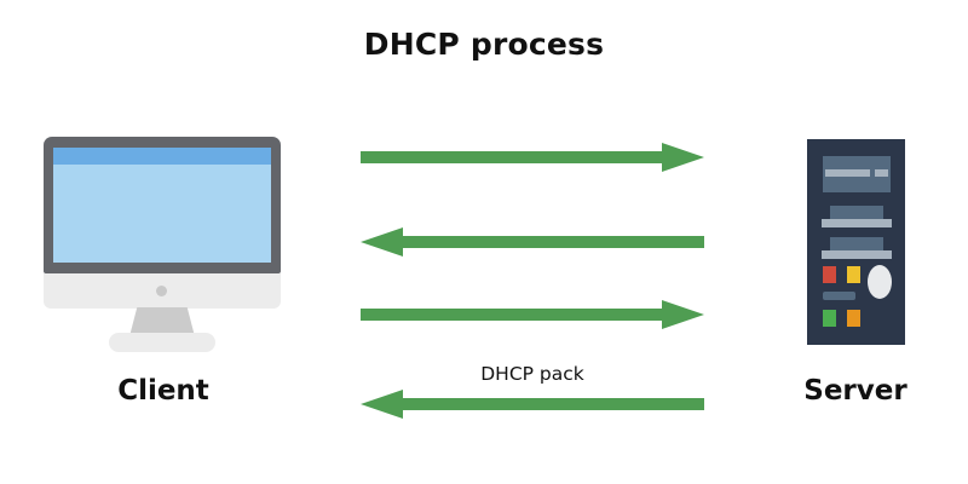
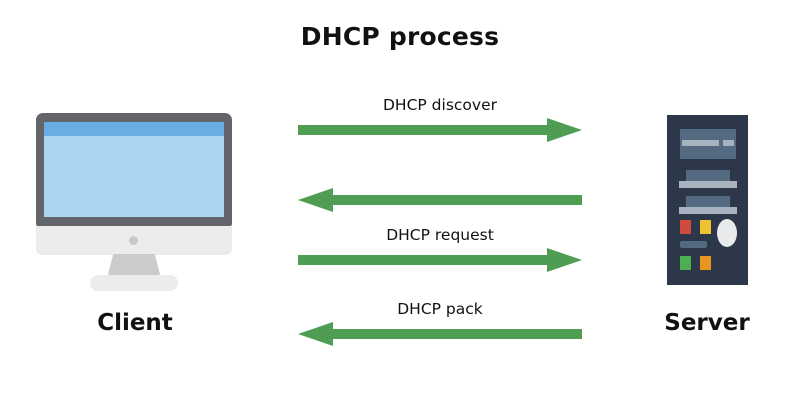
  DHCP process
  Client
  Server
+ DHCP discover
+ DHCP request
  DHCP pack
